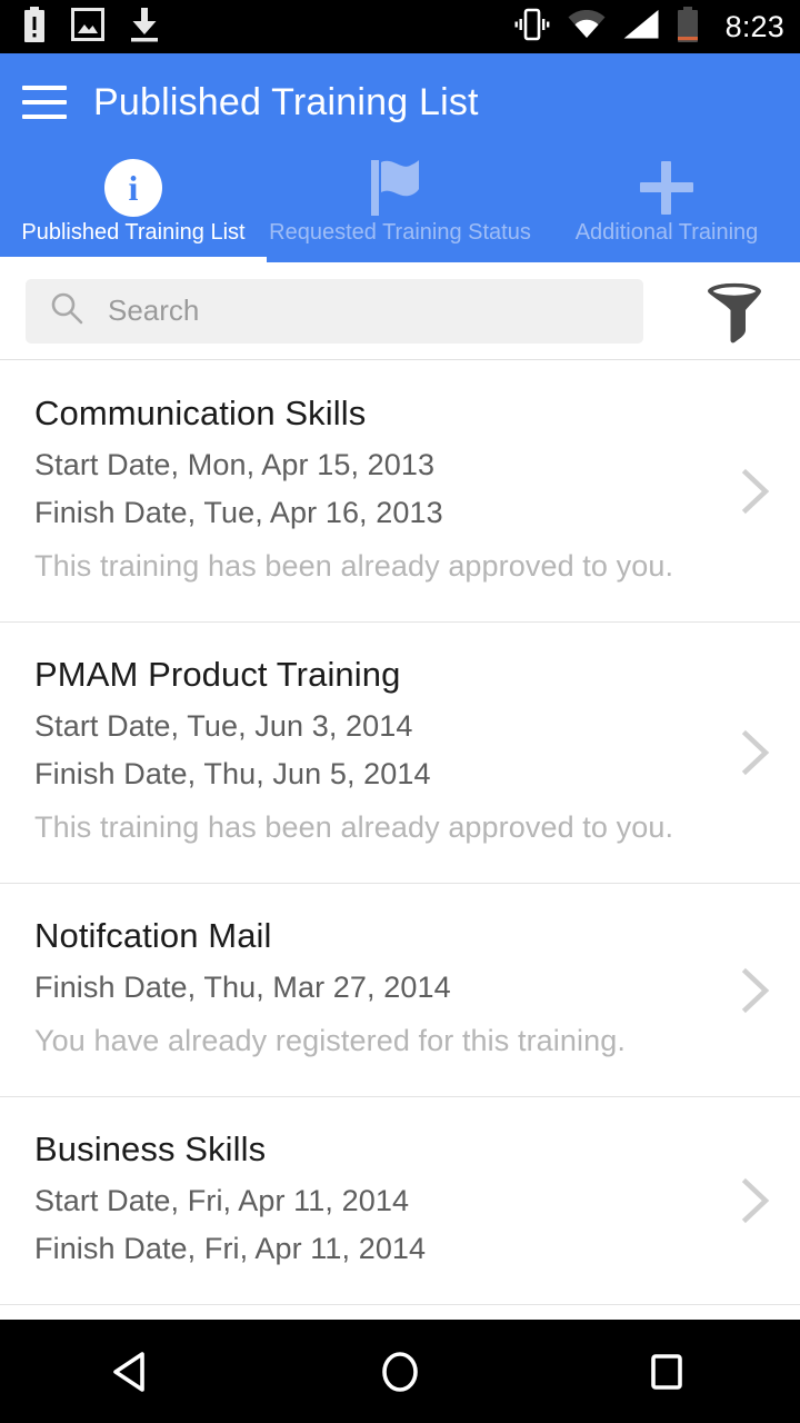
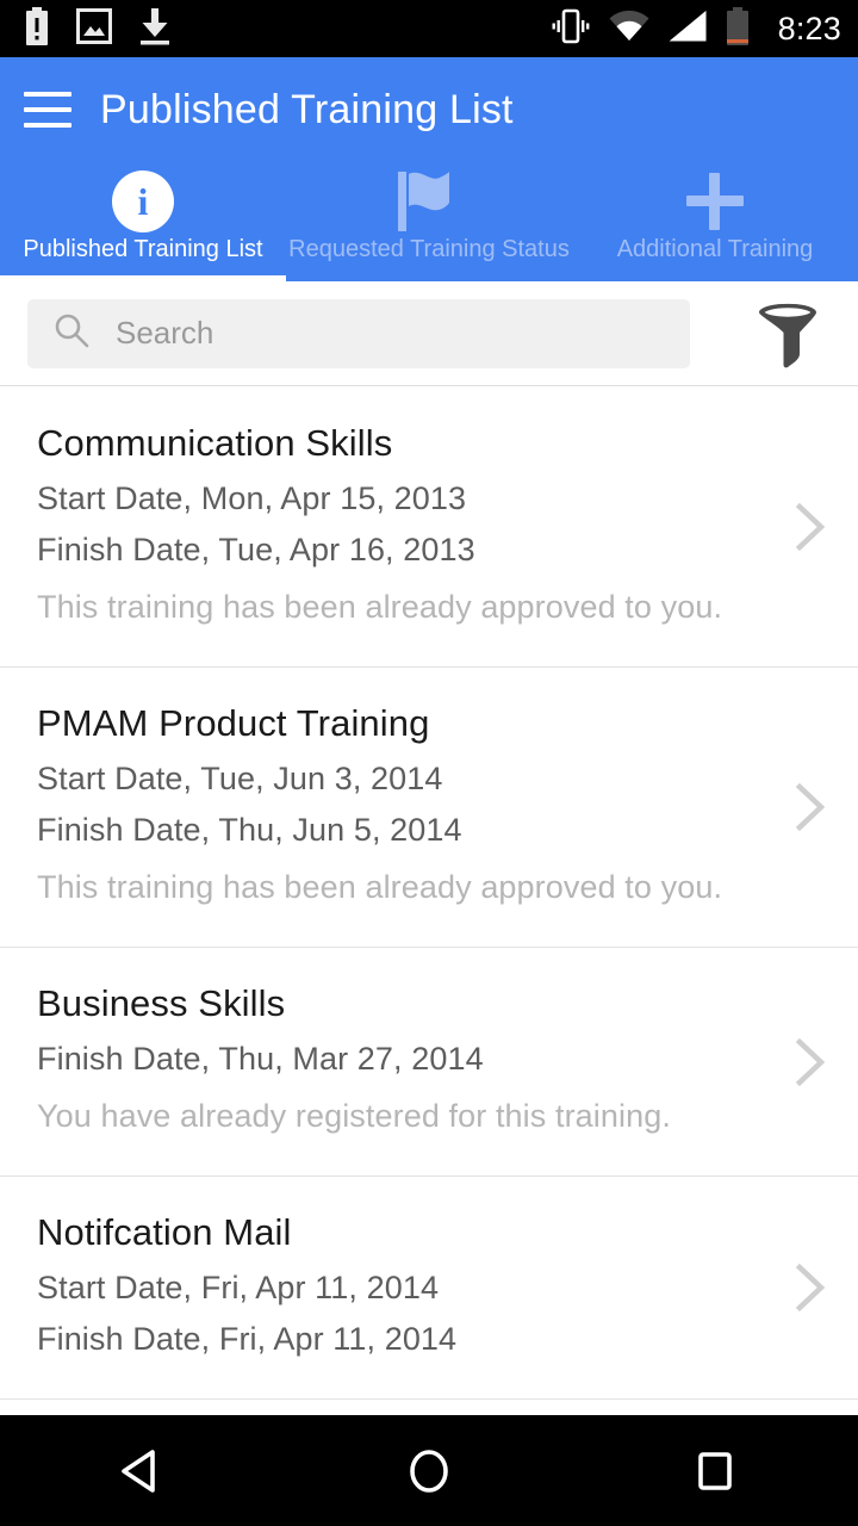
  8:23
  Published Training List
  i
  Published Training List
  Requested Training Status
  Additional Training
  Search
  Communication Skills
  Start Date, Mon, Apr 15, 2013
  Finish Date, Tue, Apr 16, 2013
  This training has been already approved to you.
  PMAM Product Training
  Start Date, Tue, Jun 3, 2014
  Finish Date, Thu, Jun 5, 2014
  This training has been already approved to you.
- Notifcation Mail
+ Business Skills
  Finish Date, Thu, Mar 27, 2014
  You have already registered for this training.
- Business Skills
+ Notifcation Mail
  Start Date, Fri, Apr 11, 2014
  Finish Date, Fri, Apr 11, 2014
